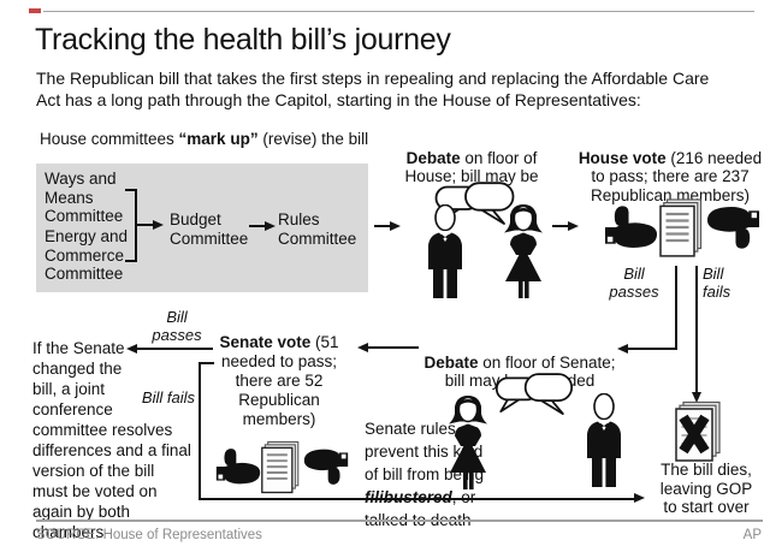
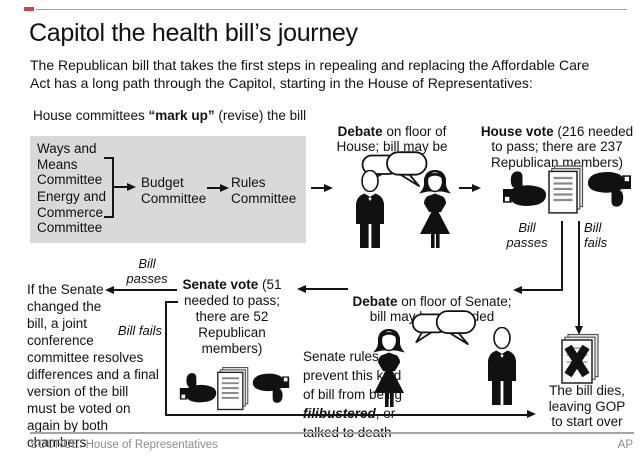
- Tracking the health bill’s journey
+ Capitol the health bill’s journey
  The Republican bill that takes the first steps in repealing and replacing the Affordable Care
  Act has a long path through the Capitol, starting in the House of Representatives:
  House committees “mark up” (revise) the bill
  Ways and
  Means
  Committee
  Energy and
  Commerce
  Committee
  Budget
  Committee
  Rules
  Committee
  Debate on floor of
  House; bill may be
  House vote (216 needed
  to pass; there are 237
  Republican members)
  Bill
  passes
  Bill
  fails
  Debate on floor of Senate;
  Senate vote (51
  needed to pass;
  there are 52
  Republican
  members)
  Bill
  passes
  Bill fails
  Senate rules
  prevent this kd
  of bill from beg
  filibustered, or
  If the Senate
  changed the
  bill, a joint
  conference
  committee resolves
  differences and a final
  version of the bill
  must be voted on
  again by both
  chambers
  The bill dies,
  leaving GOP
  to start over
  SOURCE: House of Representatives
  AP
